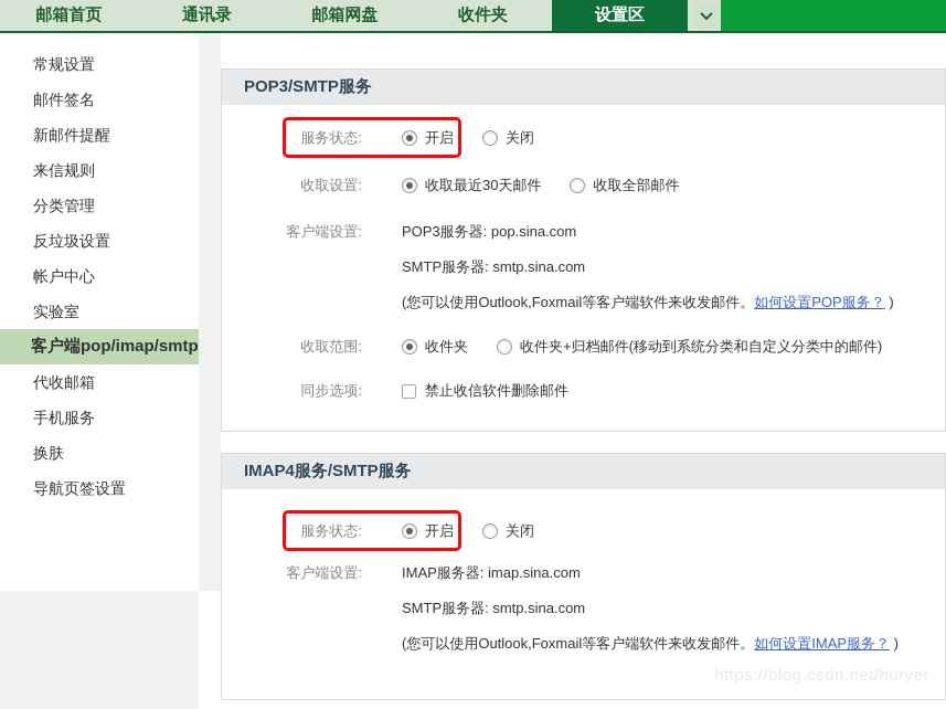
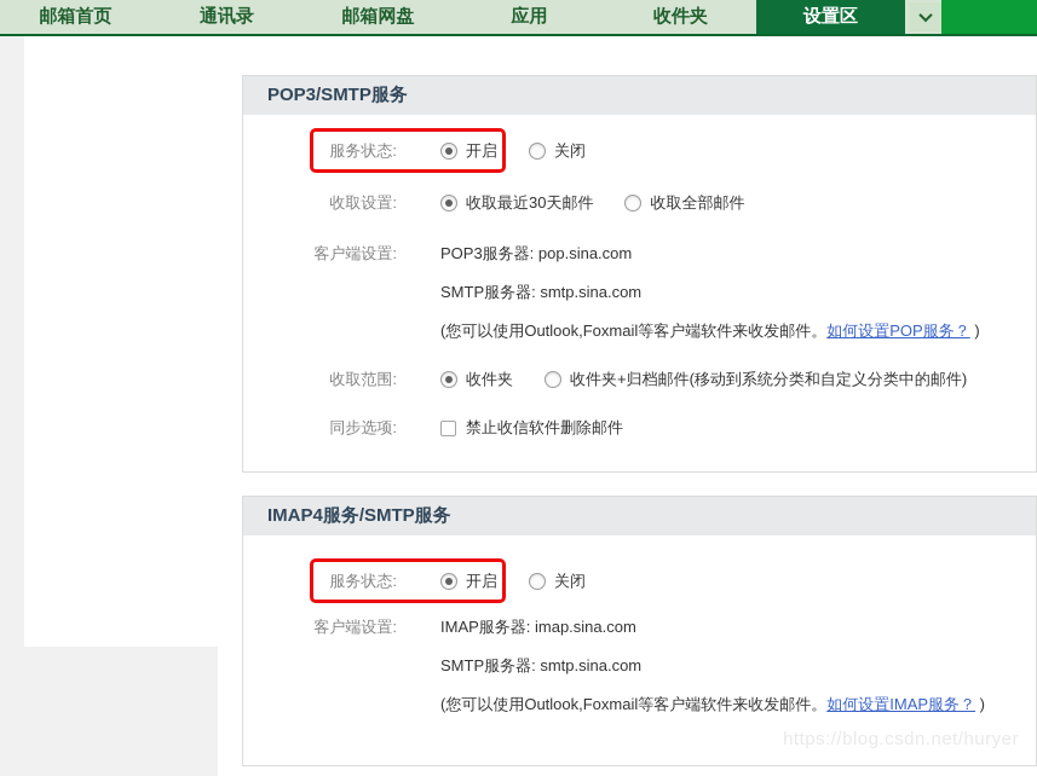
  邮箱首页
  通讯录
  邮箱网盘
+ 应用
  收件夹
  设置区
- 常规设置
- 邮件签名
- 新邮件提醒
- 来信规则
- 分类管理
- 反垃圾设置
- 帐户中心
- 实验室
- 客户端pop/imap/smtp
- 代收邮箱
- 手机服务
- 换肤
- 导航页签设置
  POP3/SMTP服务
  服务状态:
  开启
  关闭
  收取设置:
  收取最近30天邮件
  收取全部邮件
  客户端设置:
  POP3服务器: pop.sina.com
  SMTP服务器: smtp.sina.com
  (您可以使用Outlook,Foxmail等客户端软件来收发邮件。如何设置POP服务？ )
  收取范围:
  收件夹
  收件夹+归档邮件(移动到系统分类和自定义分类中的邮件)
  同步选项:
  禁止收信软件删除邮件
  IMAP4服务/SMTP服务
  服务状态:
  开启
  关闭
  客户端设置:
  IMAP服务器: imap.sina.com
  SMTP服务器: smtp.sina.com
  (您可以使用Outlook,Foxmail等客户端软件来收发邮件。如何设置IMAP服务？ )
